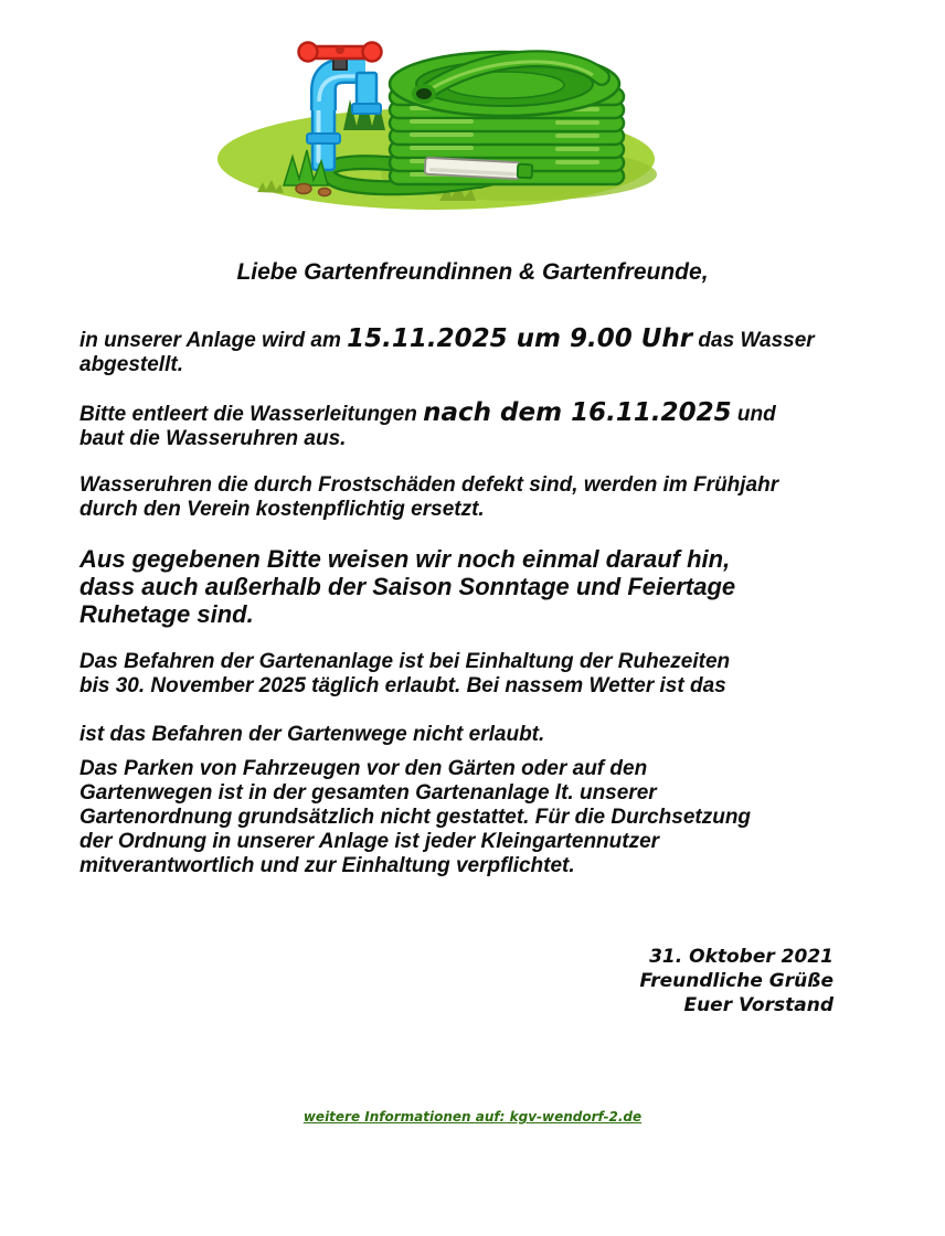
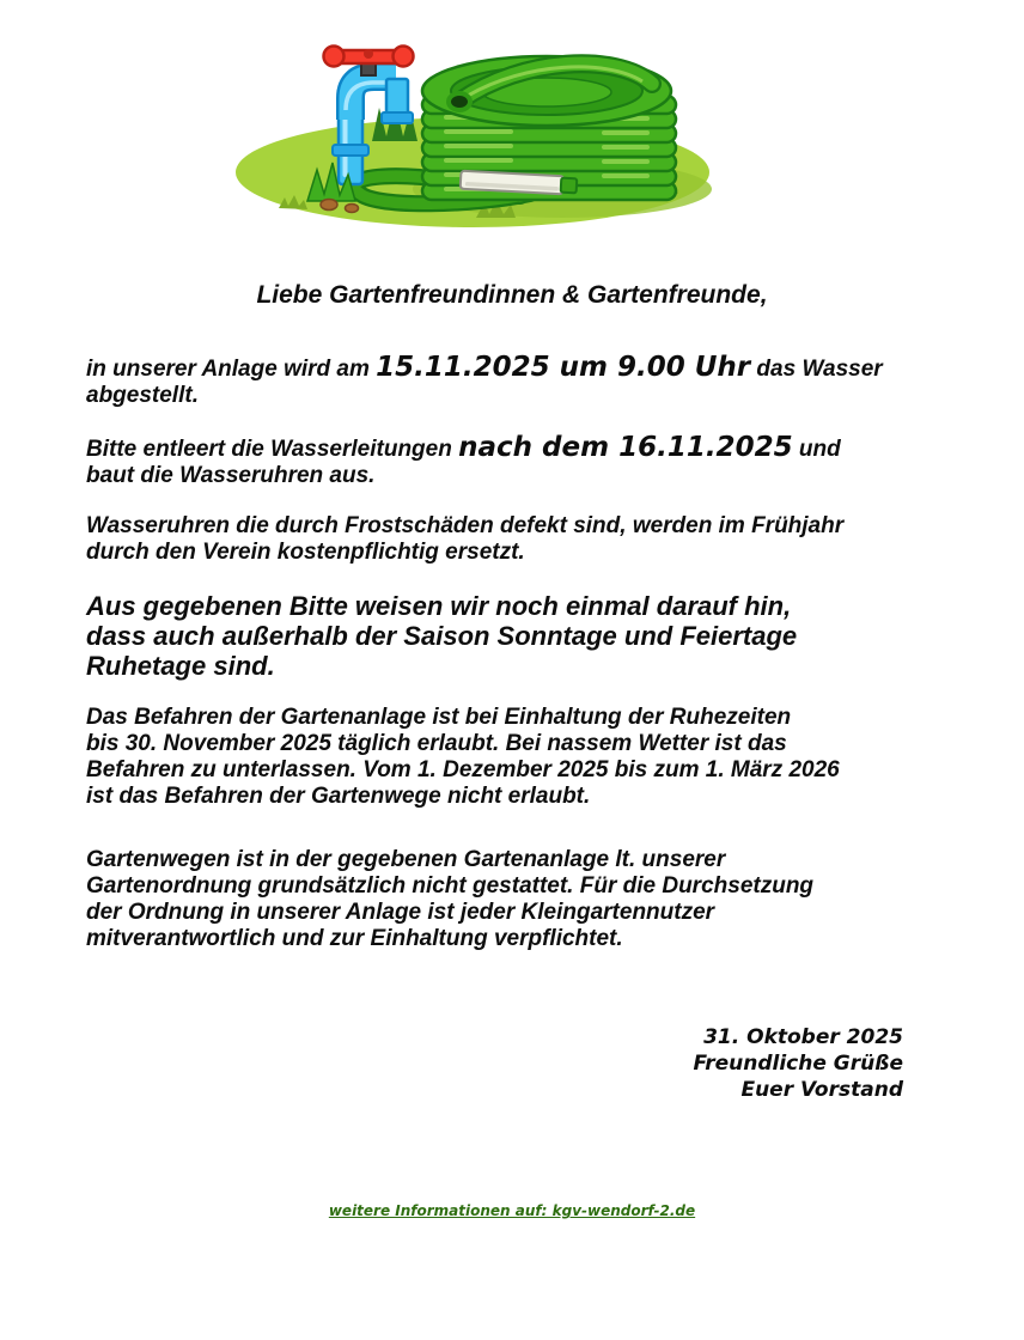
  Liebe Gartenfreundinnen & Gartenfreunde,
  in unserer Anlage wird am 15.11.2025 um 9.00 Uhr das Wasser
  abgestellt.
  Bitte entleert die Wasserleitungen nach dem 16.11.2025 und
  baut die Wasseruhren aus.
  Wasseruhren die durch Frostschäden defekt sind, werden im Frühjahr
  durch den Verein kostenpflichtig ersetzt.
  Aus gegebenen Bitte weisen wir noch einmal darauf hin,
  dass auch außerhalb der Saison Sonntage und Feiertage
  Ruhetage sind.
  Das Befahren der Gartenanlage ist bei Einhaltung der Ruhezeiten
  bis 30. November 2025 täglich erlaubt. Bei nassem Wetter ist das
+ Befahren zu unterlassen. Vom 1. Dezember 2025 bis zum 1. März 2026
  ist das Befahren der Gartenwege nicht erlaubt.
- Das Parken von Fahrzeugen vor den Gärten oder auf den
- Gartenwegen ist in der gesamten Gartenanlage lt. unserer
+ Gartenwegen ist in der gegebenen Gartenanlage lt. unserer
  Gartenordnung grundsätzlich nicht gestattet. Für die Durchsetzung
  der Ordnung in unserer Anlage ist jeder Kleingartennutzer
  mitverantwortlich und zur Einhaltung verpflichtet.
- 31. Oktober 2021
+ 31. Oktober 2025
  Freundliche Grüße
  Euer Vorstand
  weitere Informationen auf: kgv-wendorf-2.de
